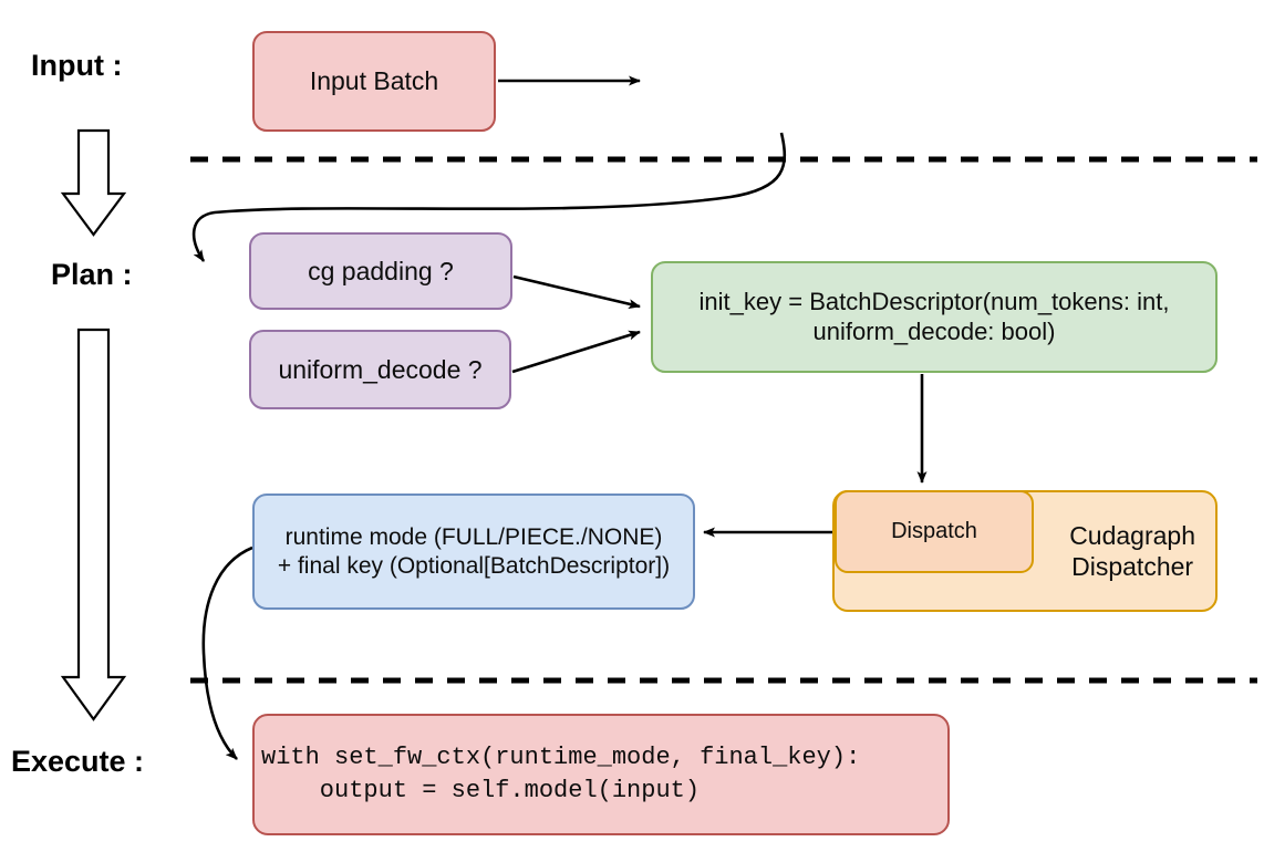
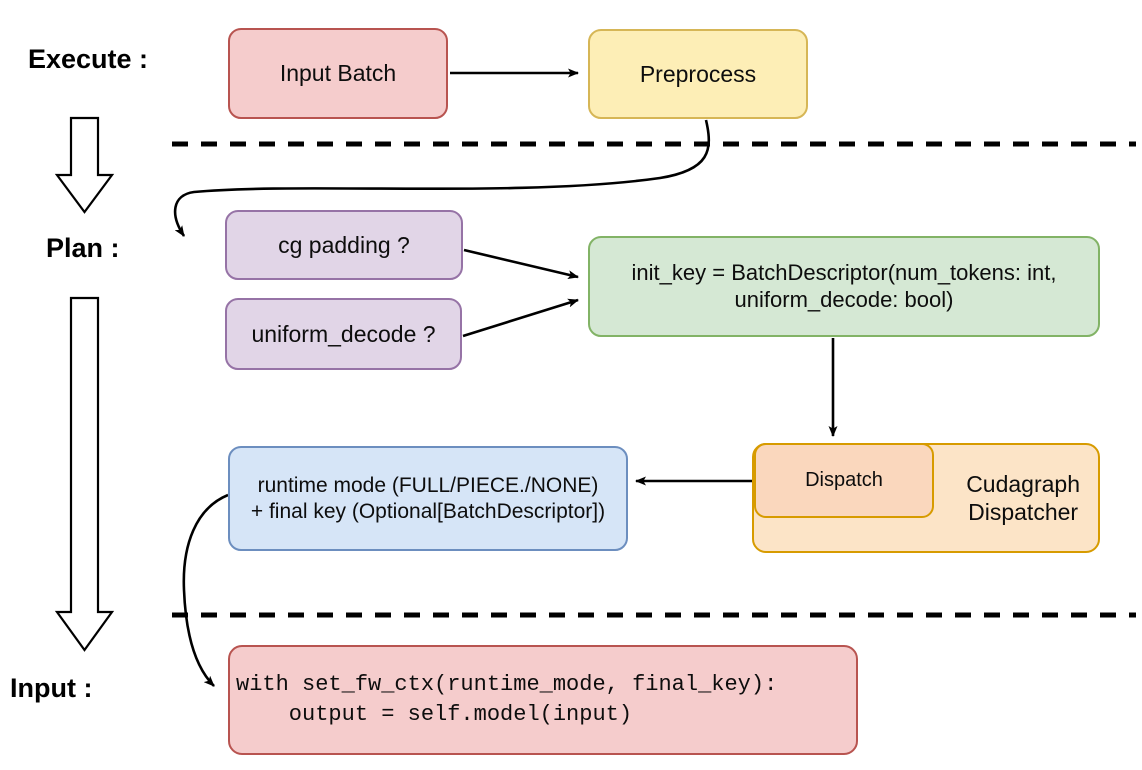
- Input :
+ Execute :
  Plan :
- Execute :
+ Input :
  Input Batch
+ Preprocess
  cg padding ?
  uniform_decode ?
  init_key = BatchDescriptor(num_tokens: int,
  uniform_decode: bool)
  Cudagraph
  Dispatcher
  Dispatch
  runtime mode (FULL/PIECE./NONE)
  + final key (Optional[BatchDescriptor])
  with set_fw_ctx(runtime_mode, final_key):
  output = self.model(input)
